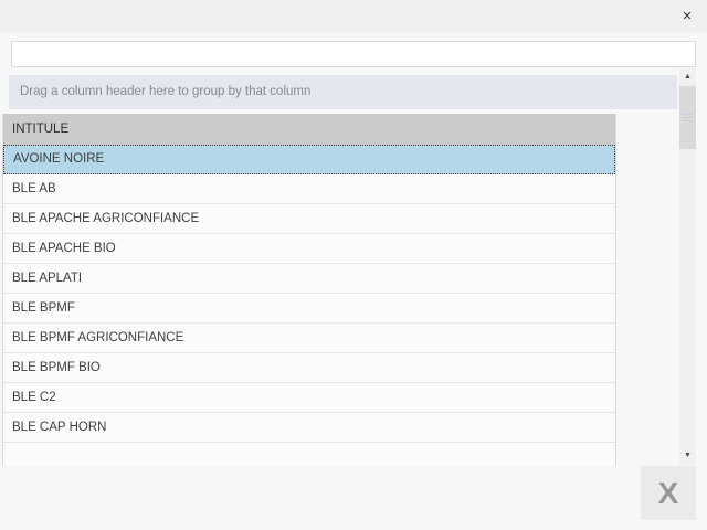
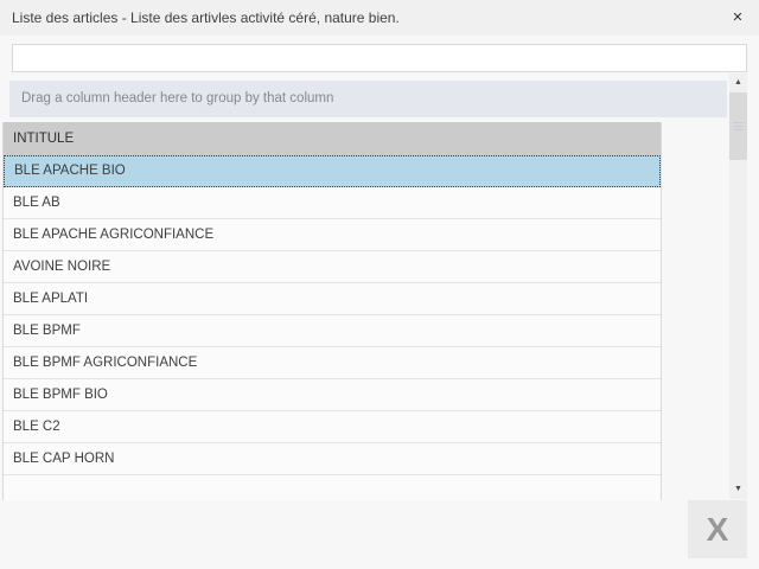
+ Liste des articles - Liste des artivles activité céré, nature bien.
  ✕
  Drag a column header here to group by that column
  INTITULE
- AVOINE NOIRE
+ BLE APACHE BIO
  BLE AB
  BLE APACHE AGRICONFIANCE
- BLE APACHE BIO
+ AVOINE NOIRE
  BLE APLATI
  BLE BPMF
  BLE BPMF AGRICONFIANCE
  BLE BPMF BIO
  BLE C2
  BLE CAP HORN
  X
